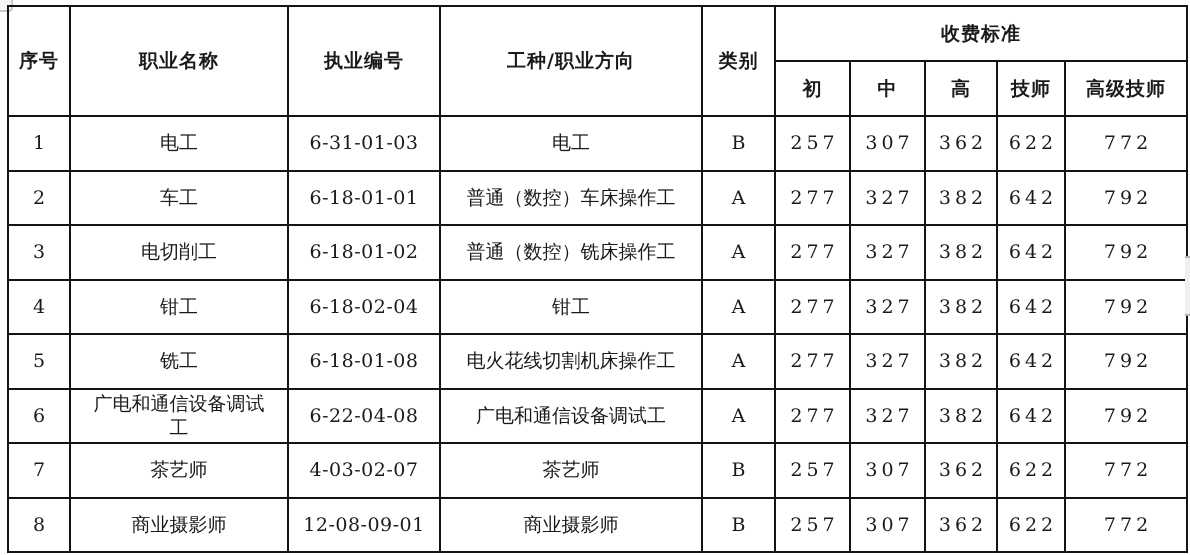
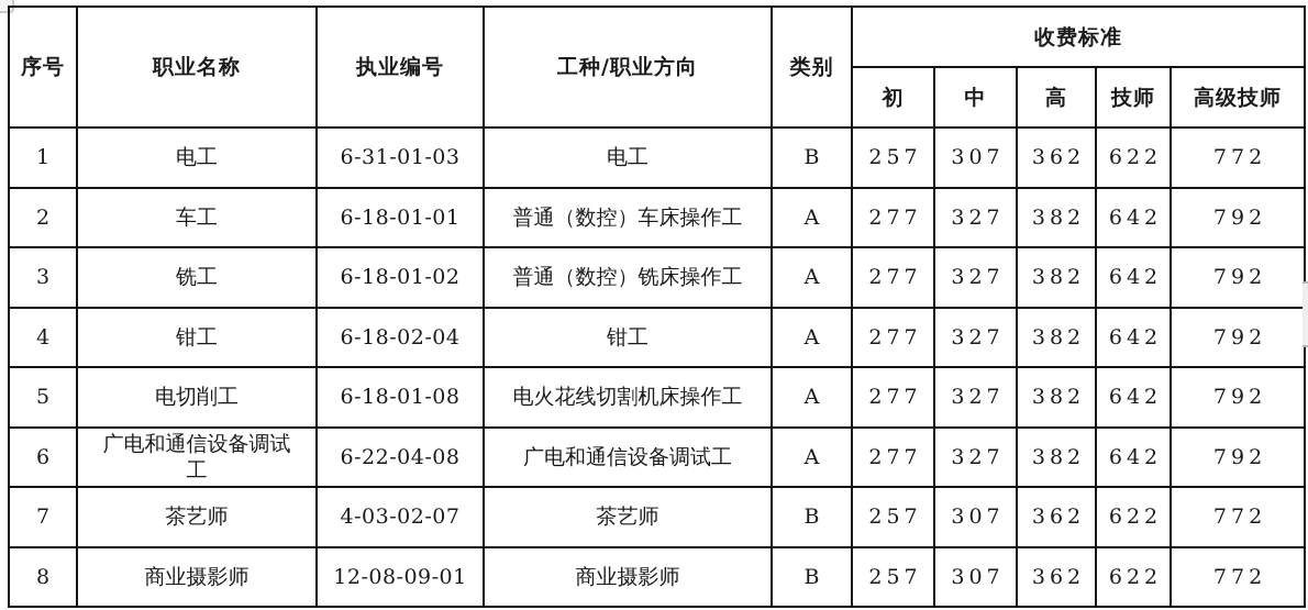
  序号	职业名称	执业编号	工种/职业方向	类别	收费标准
  初	中	高	技师	高级技师
  1	电工	6-31-01-03	电工	B	257	307	362	622	772
  2	车工	6-18-01-01	普通（数控）车床操作工	A	277	327	382	642	792
- 3	电切削工	6-18-01-02	普通（数控）铣床操作工	A	277	327	382	642	792
+ 3	铣工	6-18-01-02	普通（数控）铣床操作工	A	277	327	382	642	792
  4	钳工	6-18-02-04	钳工	A	277	327	382	642	792
- 5	铣工	6-18-01-08	电火花线切割机床操作工	A	277	327	382	642	792
+ 5	电切削工	6-18-01-08	电火花线切割机床操作工	A	277	327	382	642	792
  6	广电和通信设备调试工	6-22-04-08	广电和通信设备调试工	A	277	327	382	642	792
  7	茶艺师	4-03-02-07	茶艺师	B	257	307	362	622	772
  8	商业摄影师	12-08-09-01	商业摄影师	B	257	307	362	622	772
